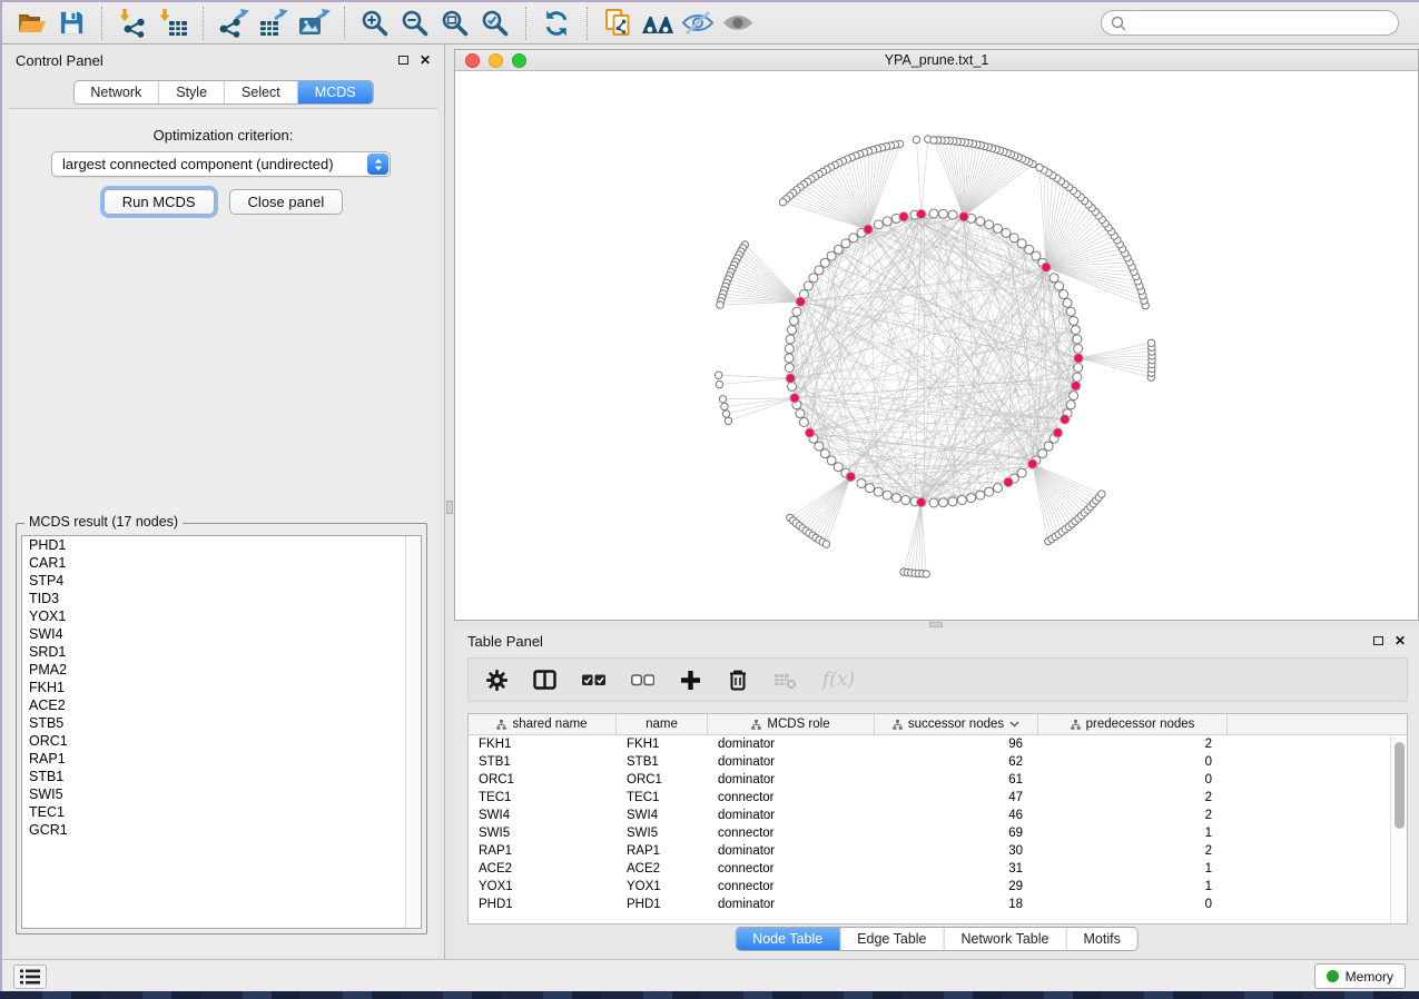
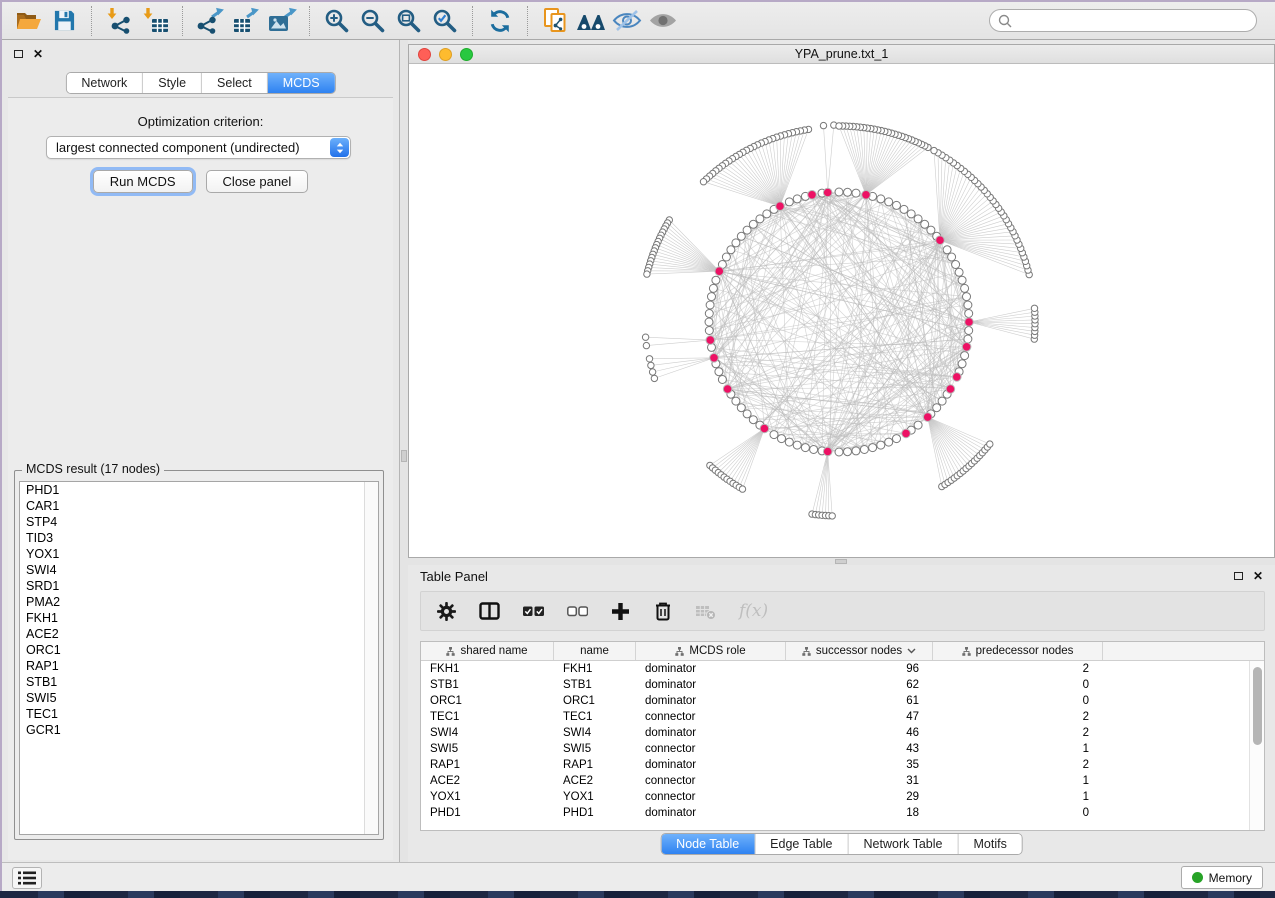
- Control Panel
  ✕
  Network
  Style
  Select
  MCDS
  Optimization criterion:
  largest connected component (undirected)
  Run MCDS
  Close panel
  MCDS result (17 nodes)
  PHD1
  CAR1
  STP4
  TID3
  YOX1
  SWI4
  SRD1
  PMA2
  FKH1
  ACE2
- STB5
  ORC1
  RAP1
  STB1
  SWI5
  TEC1
  GCR1
  YPA_prune.txt_1
  Table Panel
  ✕
  f(x)
  shared name
  name
  MCDS role
  successor nodes
  predecessor nodes
  FKH1
  FKH1
  dominator
  96
  2
  STB1
  STB1
  dominator
  62
  0
  ORC1
  ORC1
  dominator
  61
  0
  TEC1
  TEC1
  connector
  47
  2
  SWI4
  SWI4
  dominator
  46
  2
  SWI5
  SWI5
  connector
- 69
+ 43
  1
  RAP1
  RAP1
  dominator
- 30
+ 35
  2
  ACE2
  ACE2
  connector
  31
  1
  YOX1
  YOX1
  connector
  29
  1
  PHD1
  PHD1
  dominator
  18
  0
  Node Table
  Edge Table
  Network Table
  Motifs
  Memory
